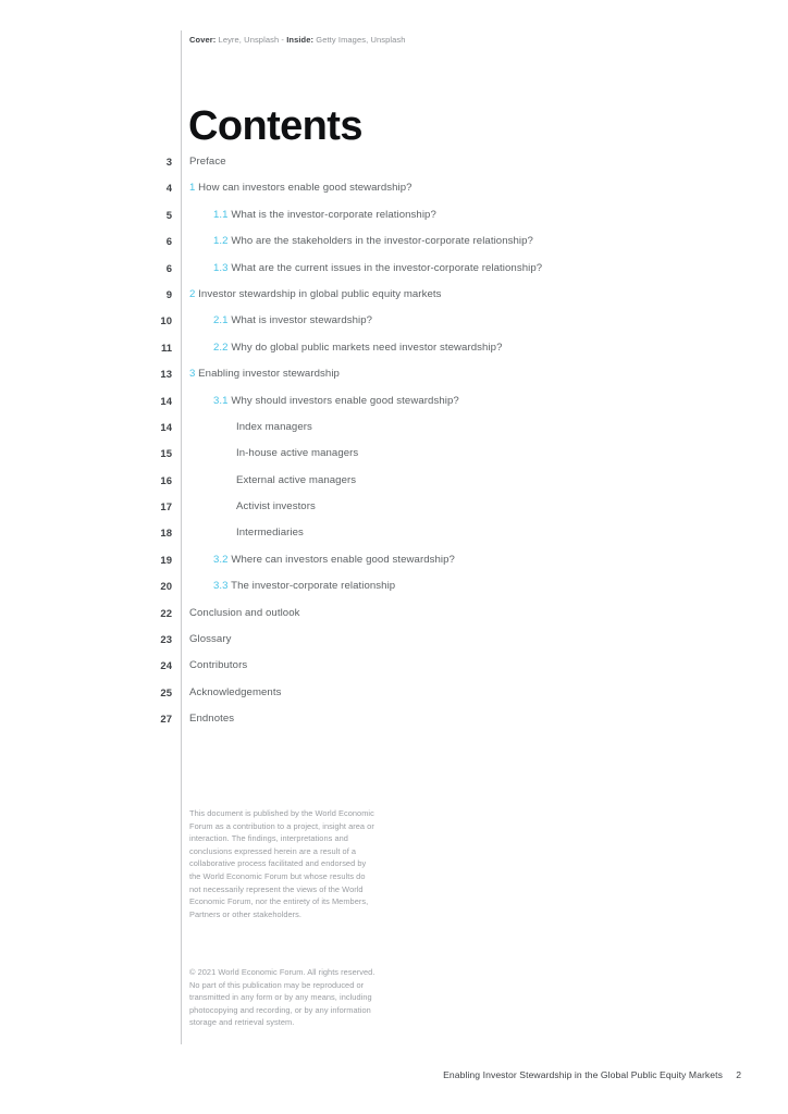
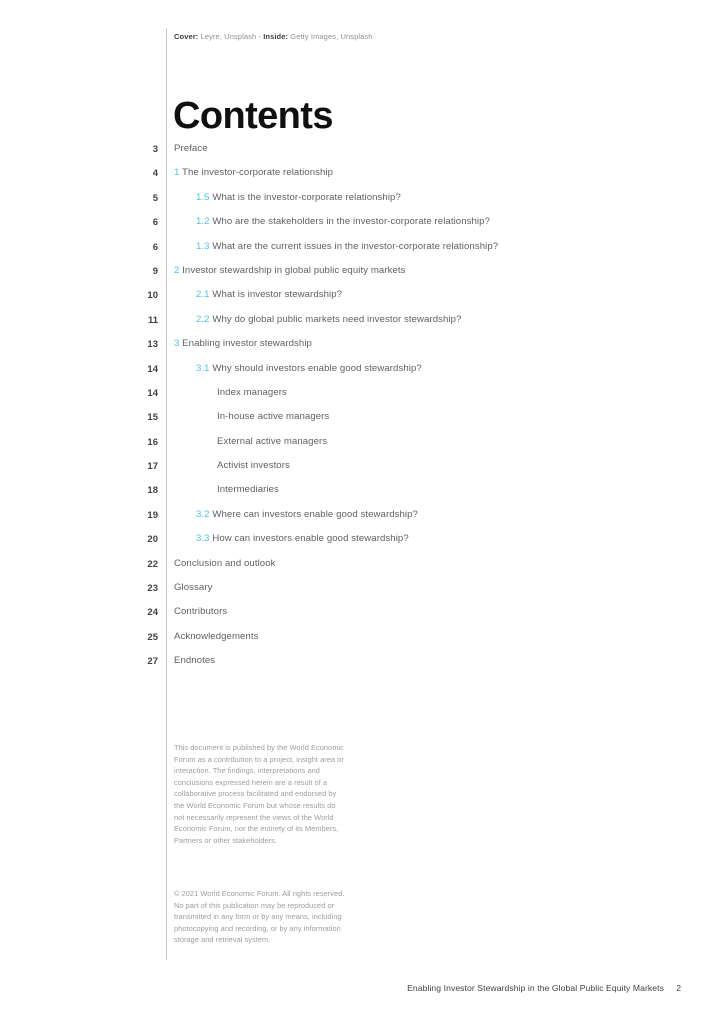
  Cover: Leyre, Unsplash - Inside: Getty Images, Unsplash
  Contents
  3
  Preface
  4
- 1 How can investors enable good stewardship?
+ 1 The investor-corporate relationship
  5
- 1.1 What is the investor-corporate relationship?
+ 1.5 What is the investor-corporate relationship?
  6
  1.2 Who are the stakeholders in the investor-corporate relationship?
  6
  1.3 What are the current issues in the investor-corporate relationship?
  9
  2 Investor stewardship in global public equity markets
  10
  2.1 What is investor stewardship?
  11
  2.2 Why do global public markets need investor stewardship?
  13
  3 Enabling investor stewardship
  14
  3.1 Why should investors enable good stewardship?
  14
  Index managers
  15
  In-house active managers
  16
  External active managers
  17
  Activist investors
  18
  Intermediaries
  19
  3.2 Where can investors enable good stewardship?
  20
- 3.3 The investor-corporate relationship
+ 3.3 How can investors enable good stewardship?
  22
  Conclusion and outlook
  23
  Glossary
  24
  Contributors
  25
  Acknowledgements
  27
  Endnotes
  This document is published by the World Economic Forum as a contribution to a project, insight area or interaction. The findings, interpretations and conclusions expressed herein are a result of a collaborative process facilitated and endorsed by the World Economic Forum but whose results do not necessarily represent the views of the World Economic Forum, nor the entirety of its Members, Partners or other stakeholders.
  © 2021 World Economic Forum. All rights reserved. No part of this publication may be reproduced or transmitted in any form or by any means, including photocopying and recording, or by any information storage and retrieval system.
  Enabling Investor Stewardship in the Global Public Equity Markets
  2
